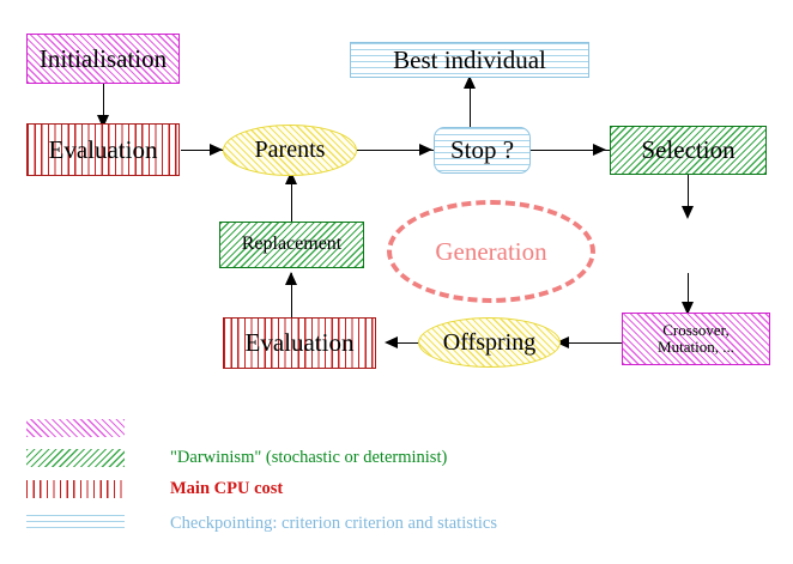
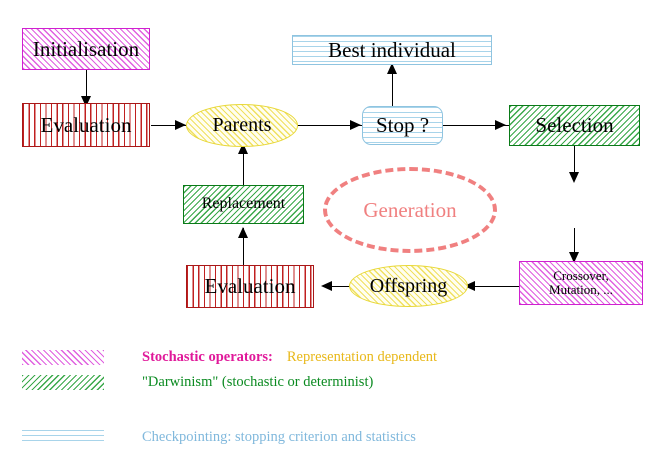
  Initialisation
  Evaluation
  Parents
  Best individual
  Stop ?
  Selection
  Crossover,
  Mutation, ...
  Offspring
  Evaluation
  Replacement
  Generation
+ Stochastic operators: Representation dependent
  "Darwinism" (stochastic or determinist)
- Main CPU cost
- Checkpointing: criterion criterion and statistics
+ Checkpointing: stopping criterion and statistics
